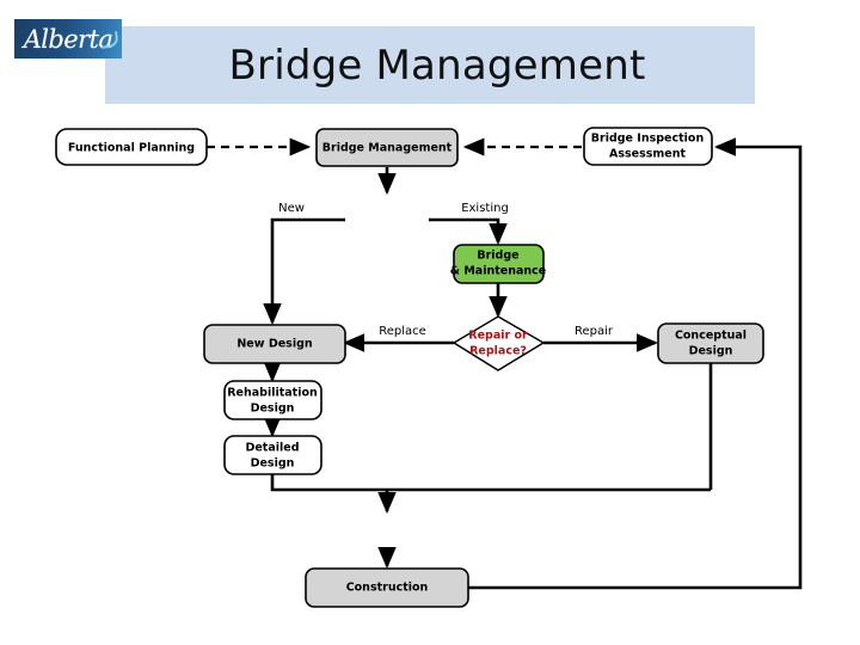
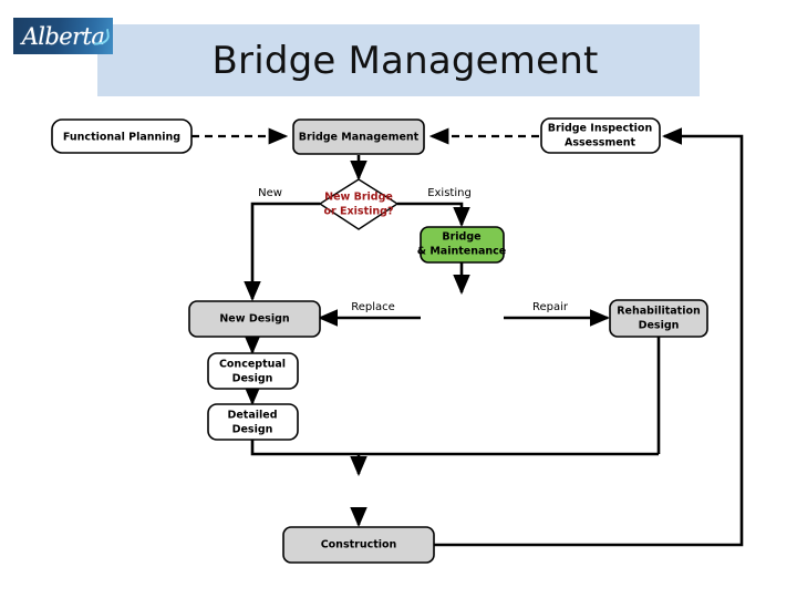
  Bridge Management
  Alberta
  Functional Planning
  Bridge Management
  Bridge Inspection
  Assessment
+ New Bridge
+ or Existing?
  Bridge
  & Maintenance
- Repair or
- Replace?
  New Design
- Conceptual
+ Rehabilitation
  Design
- Rehabilitation
+ Conceptual
  Design
  Detailed
  Design
  Construction
  New
  Existing
  Replace
  Repair
